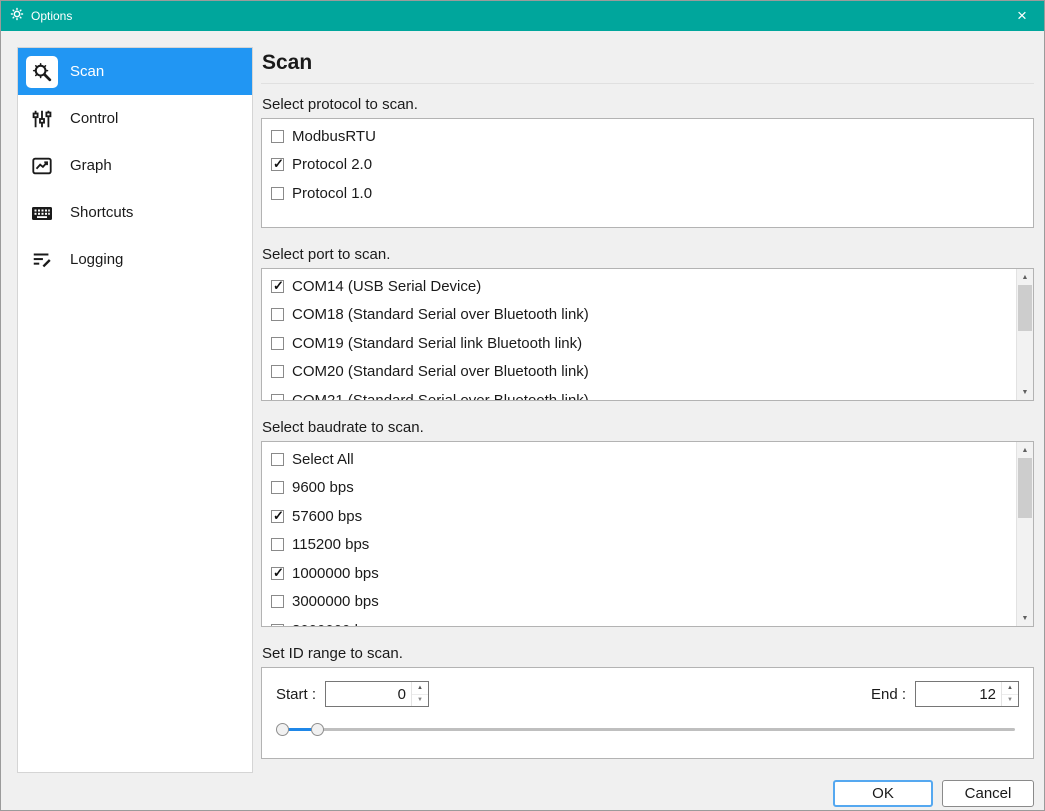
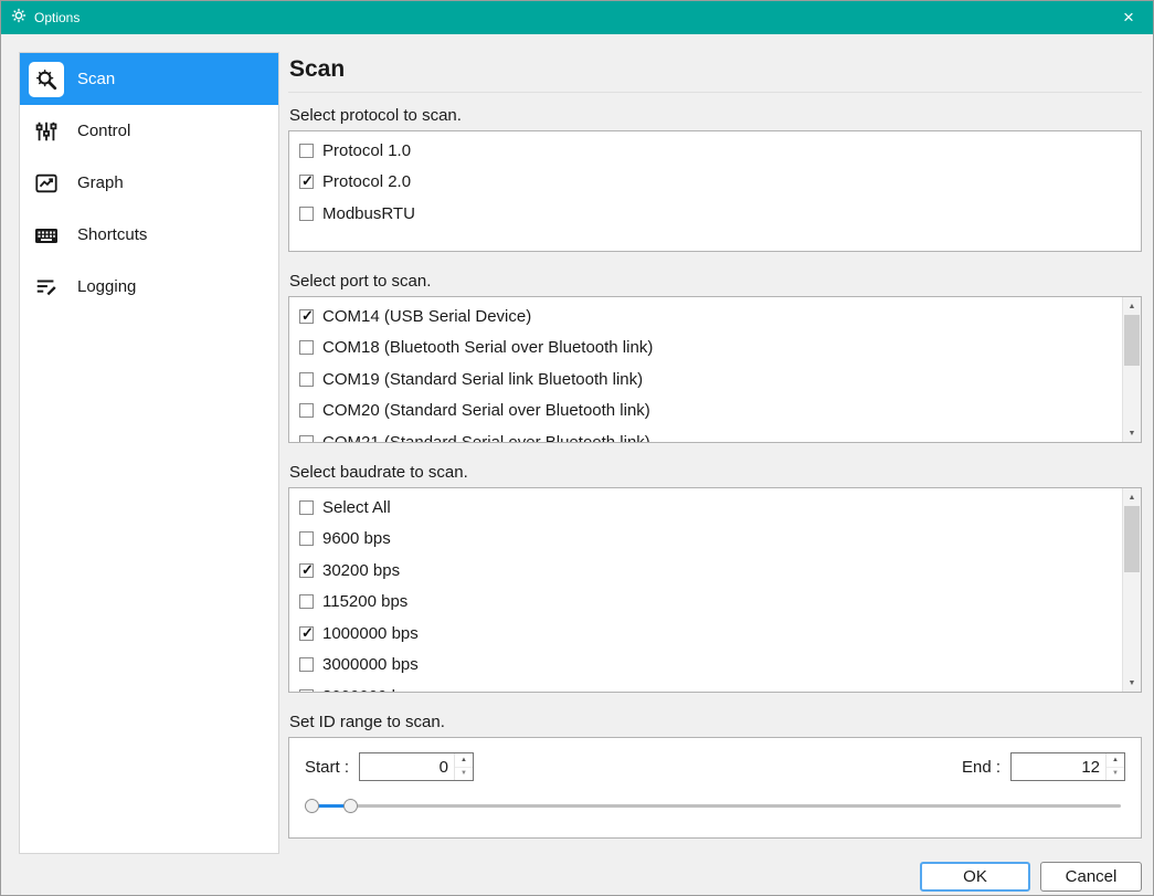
  Options
  ×
  Scan
  Control
  Graph
  Shortcuts
  Logging
  Scan
  Select protocol to scan.
- ModbusRTU
+ Protocol 1.0
  Protocol 2.0
- Protocol 1.0
+ ModbusRTU
  Select port to scan.
  COM14 (USB Serial Device)
- COM18 (Standard Serial over Bluetooth link)
+ COM18 (Bluetooth Serial over Bluetooth link)
  COM19 (Standard Serial link Bluetooth link)
  COM20 (Standard Serial over Bluetooth link)
  Select baudrate to scan.
  Select All
  9600 bps
- 57600 bps
+ 30200 bps
  115200 bps
  1000000 bps
  3000000 bps
  Set ID range to scan.
  Start :
  0
  End :
  12
  OK
  Cancel
